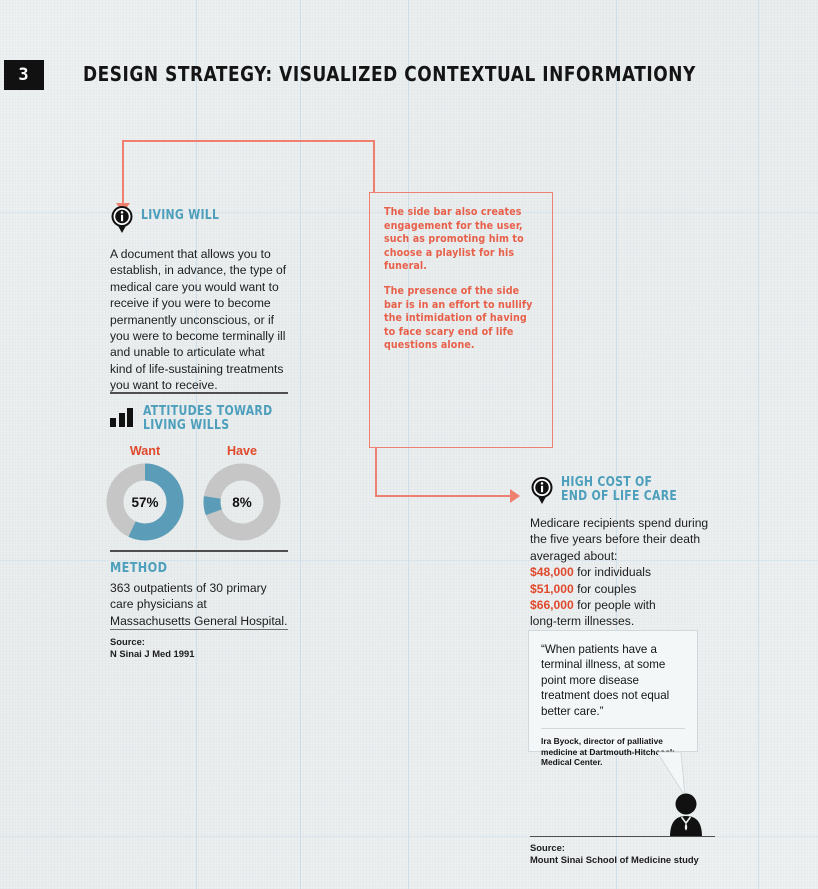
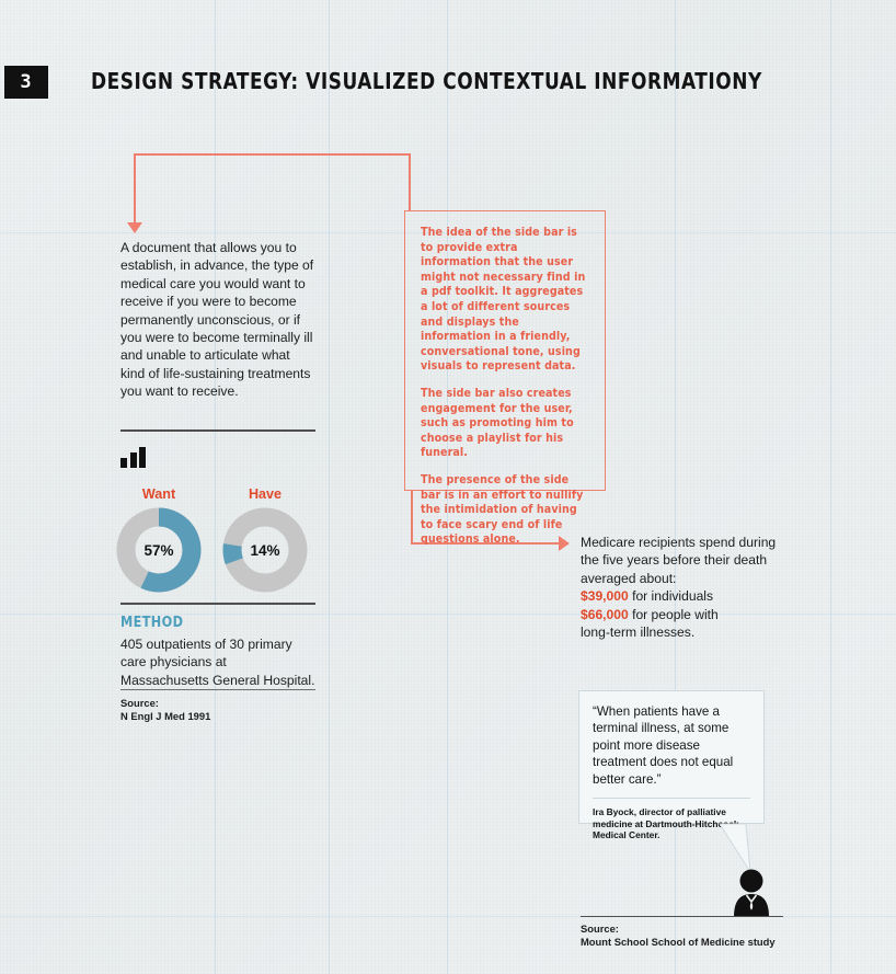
  3
  DESIGN STRATEGY: VISUALIZED CONTEXTUAL INFORMATIONY
+ The idea of the side bar is to provide extra information that the user might not necessary find in a pdf toolkit. It aggregates a lot of different sources and displays the information in a friendly, conversational tone, using visuals to represent data.
  The side bar also creates engagement for the user, such as promoting him to choose a playlist for his funeral.
  The presence of the side bar is in an effort to nullify the intimidation of having to face scary end of life questions alone.
- LIVING WILL
  A document that allows you to establish, in advance, the type of medical care you would want to receive if you were to become permanently unconscious, or if you were to become terminally ill and unable to articulate what kind of life-sustaining treatments you want to receive.
- ATTITUDES TOWARD
- LIVING WILLS
  Want
  57%
  Have
- 8%
+ 14%
  METHOD
- 363 outpatients of 30 primary care physicians at Massachusetts General Hospital.
+ 405 outpatients of 30 primary care physicians at Massachusetts General Hospital.
  Source:
- N Sinai J Med 1991
+ N Engl J Med 1991
- HIGH COST OF
- END OF LIFE CARE
  Medicare recipients spend during the five years before their death averaged about:
- $48,000 for individuals
+ $39,000 for individuals
- $51,000 for couples
  $66,000 for people with
  long-term illnesses.
  “When patients have a terminal illness, at some point more disease treatment does not equal better care.”
  Ira Byock, director of palliative medicine at Dartmouth-Hitch Medical Center.
  Source:
- Mount Sinai School of Medicine study
+ Mount School School of Medicine study
